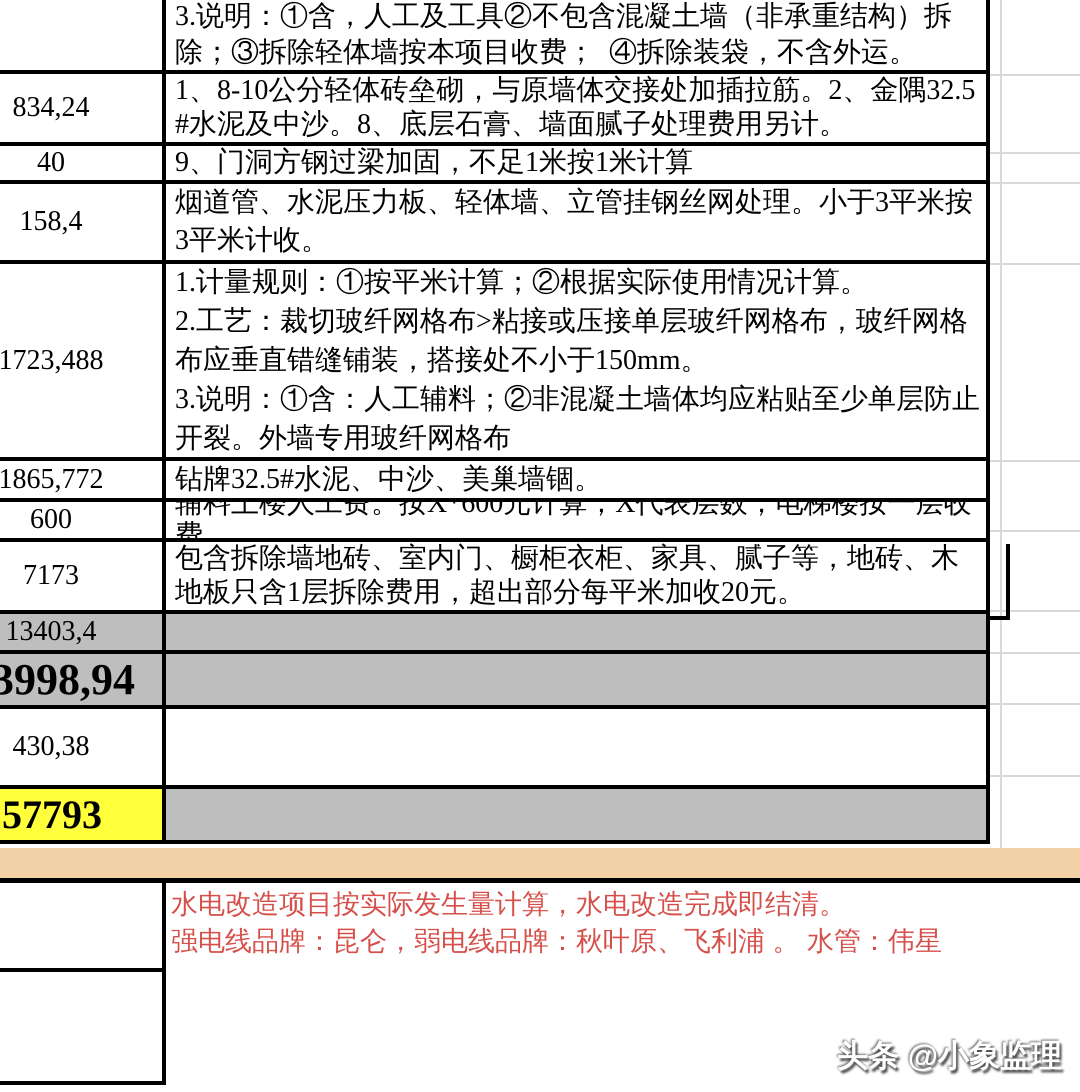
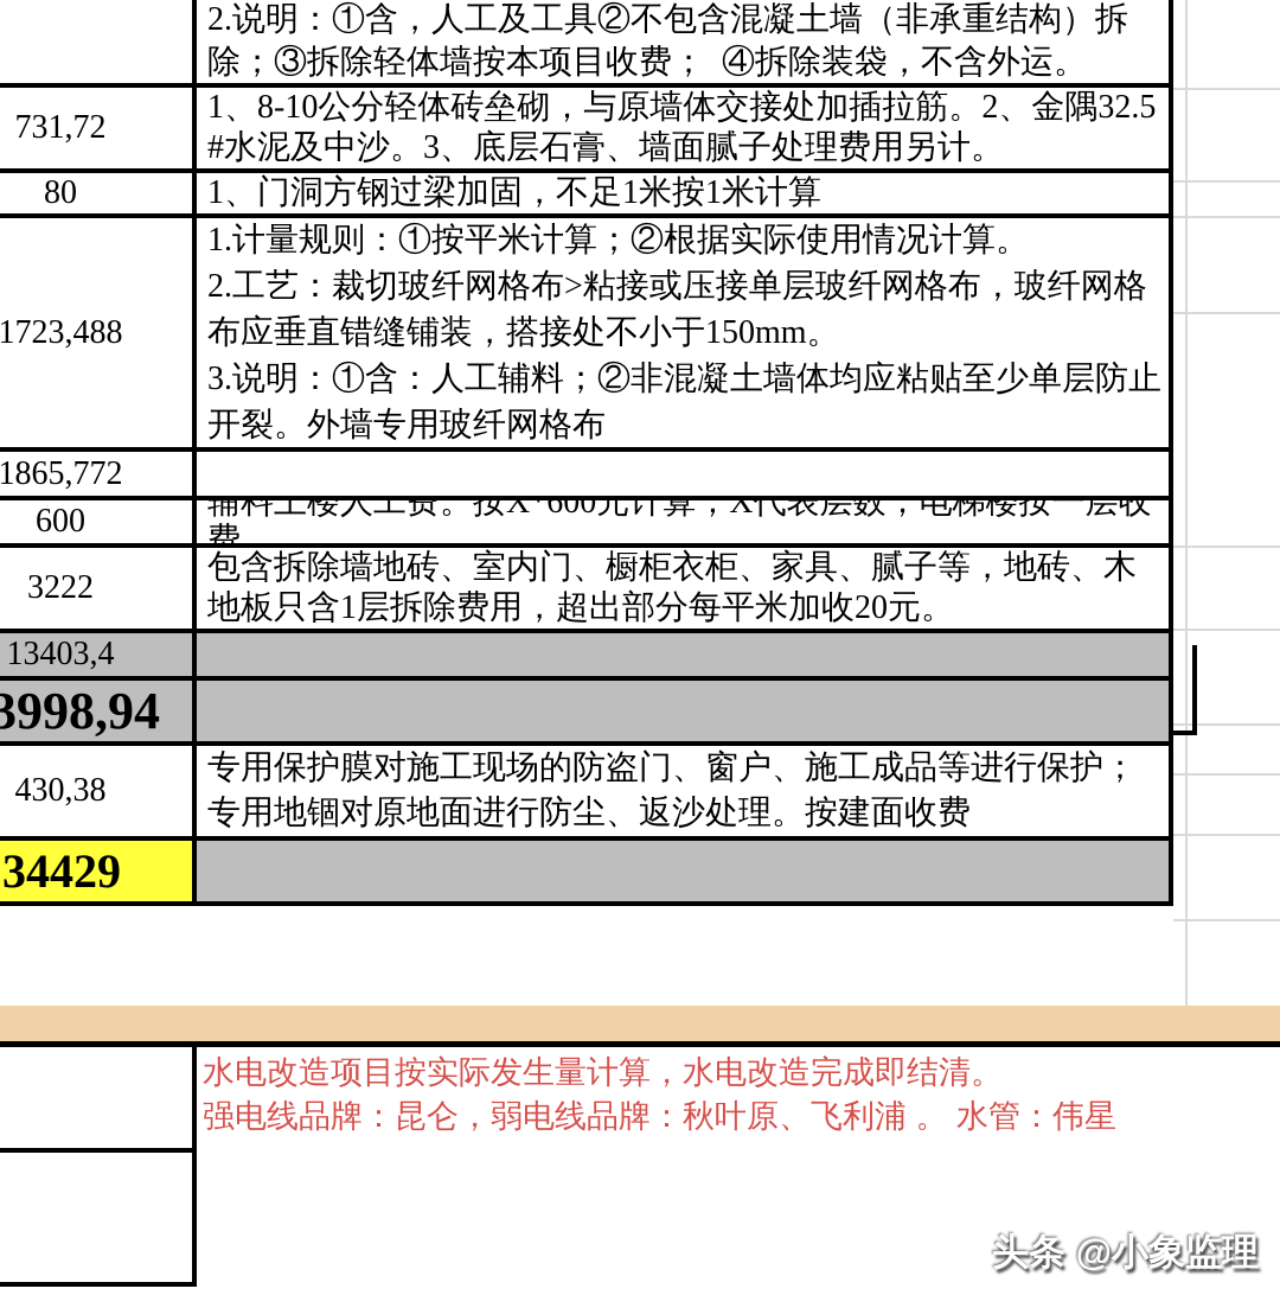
- 3.说明：①含，人工及工具②不包含混凝土墙（非承重结构）拆除；③拆除轻体墙按本项目收费； ④拆除装袋，不含外运。
+ 2.说明：①含，人工及工具②不包含混凝土墙（非承重结构）拆除；③拆除轻体墙按本项目收费； ④拆除装袋，不含外运。
- 834,24
+ 731,72
- 1、8-10公分轻体砖垒砌，与原墙体交接处加插拉筋。2、金隅32.5#水泥及中沙。8、底层石膏、墙面腻子处理费用另计。
+ 1、8-10公分轻体砖垒砌，与原墙体交接处加插拉筋。2、金隅32.5#水泥及中沙。3、底层石膏、墙面腻子处理费用另计。
- 40
+ 80
- 9、门洞方钢过梁加固，不足1米按1米计算
+ 1、门洞方钢过梁加固，不足1米按1米计算
- 158,4
- 烟道管、水泥压力板、轻体墙、立管挂钢丝网处理。小于3平米按3平米计收。
  1723,488
  1.计量规则：①按平米计算；②根据实际使用情况计算。
  2.工艺：裁切玻纤网格布>粘接或压接单层玻纤网格布，玻纤网格布应垂直错缝铺装，搭接处不小于150mm。
  3.说明：①含：人工辅料；②非混凝土墙体均应粘贴至少单层防止开裂。外墙专用玻纤网格布
  1865,772
- 钻牌32.5#水泥、中沙、美巢墙锢。
  600
  辅料上楼人工费。按X*600元计算，X代表层数；电梯楼按一层收费。
- 7173
+ 3222
  包含拆除墙地砖、室内门、橱柜衣柜、家具、腻子等，地砖、木地板只含1层拆除费用，超出部分每平米加收20元。
  13403,4
  3998,94
  430,38
+ 专用保护膜对施工现场的防盗门、窗户、施工成品等进行保护；专用地锢对原地面进行防尘、返沙处理。按建面收费
- 57793
+ 34429
  水电改造项目按实际发生量计算，水电改造完成即结清。
  强电线品牌：昆仑，弱电线品牌：秋叶原、飞利浦 。 水管：伟星
  头条 @小象监理
